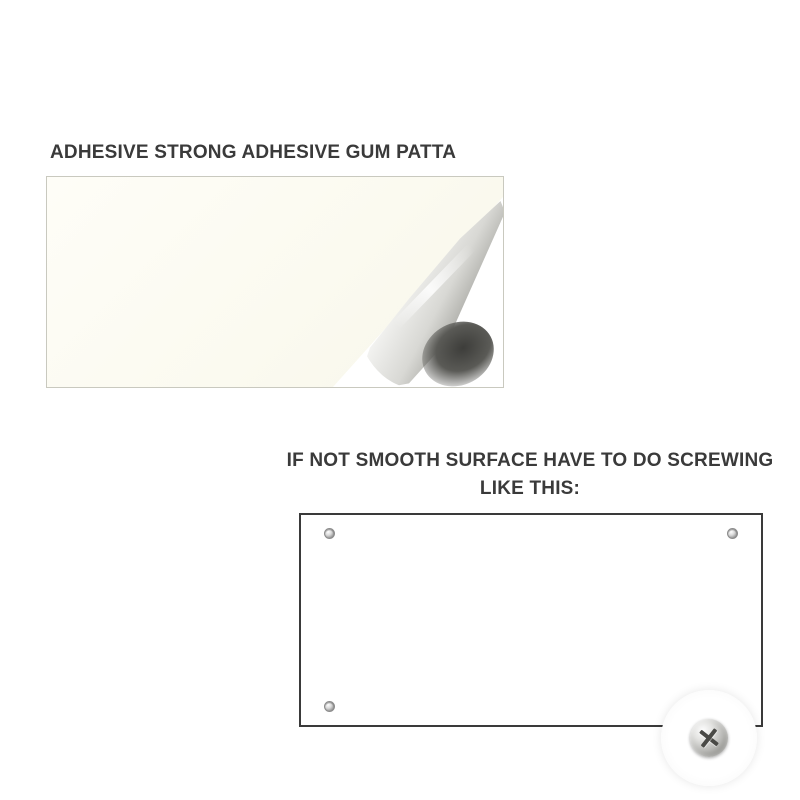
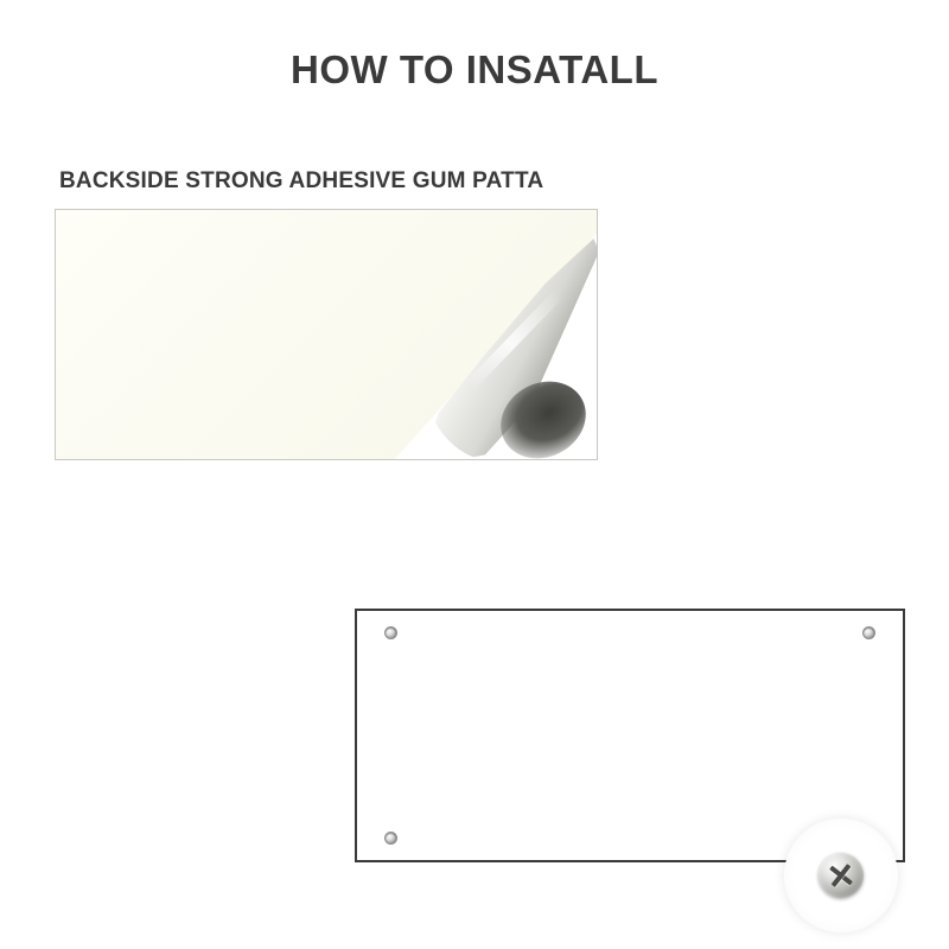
+ HOW TO INSATALL
- ADHESIVE STRONG ADHESIVE GUM PATTA
+ BACKSIDE STRONG ADHESIVE GUM PATTA
- IF NOT SMOOTH SURFACE HAVE TO DO SCREWING LIKE THIS:
